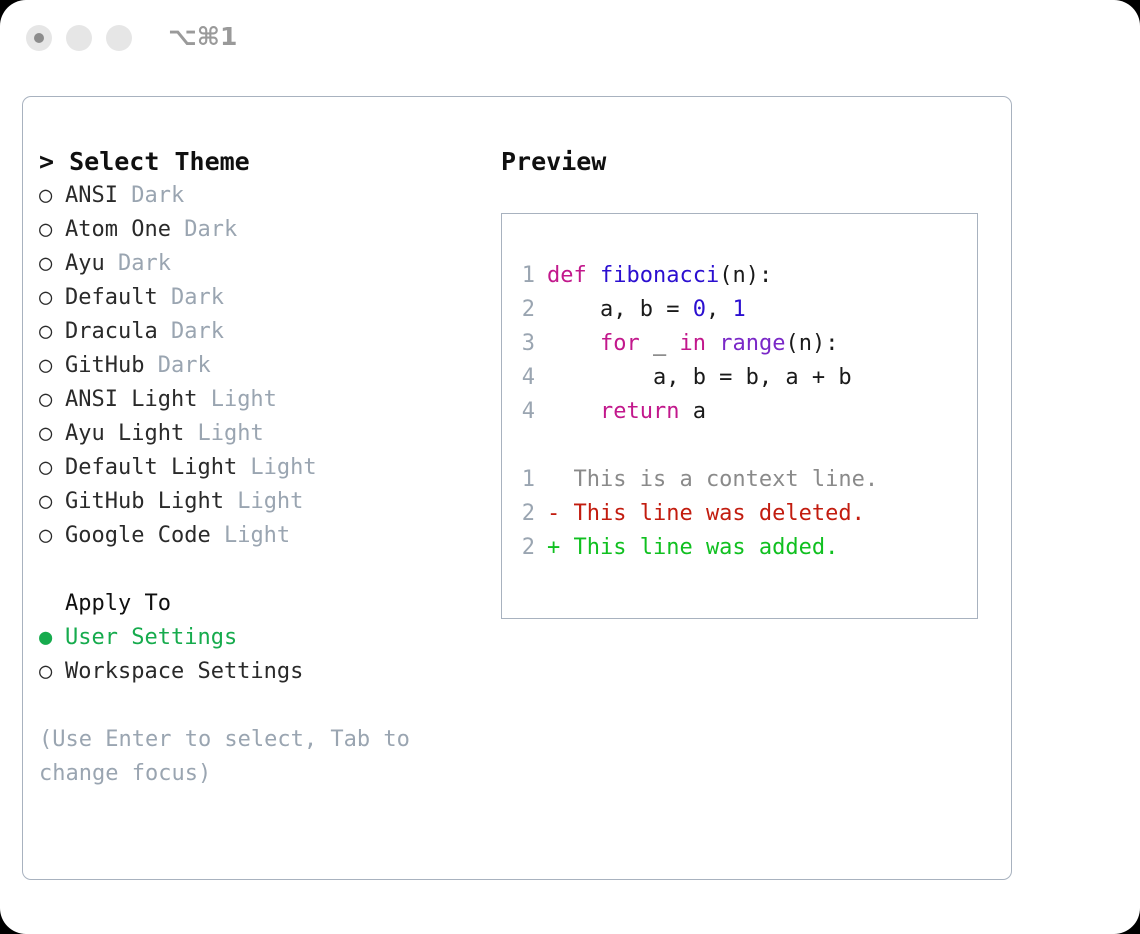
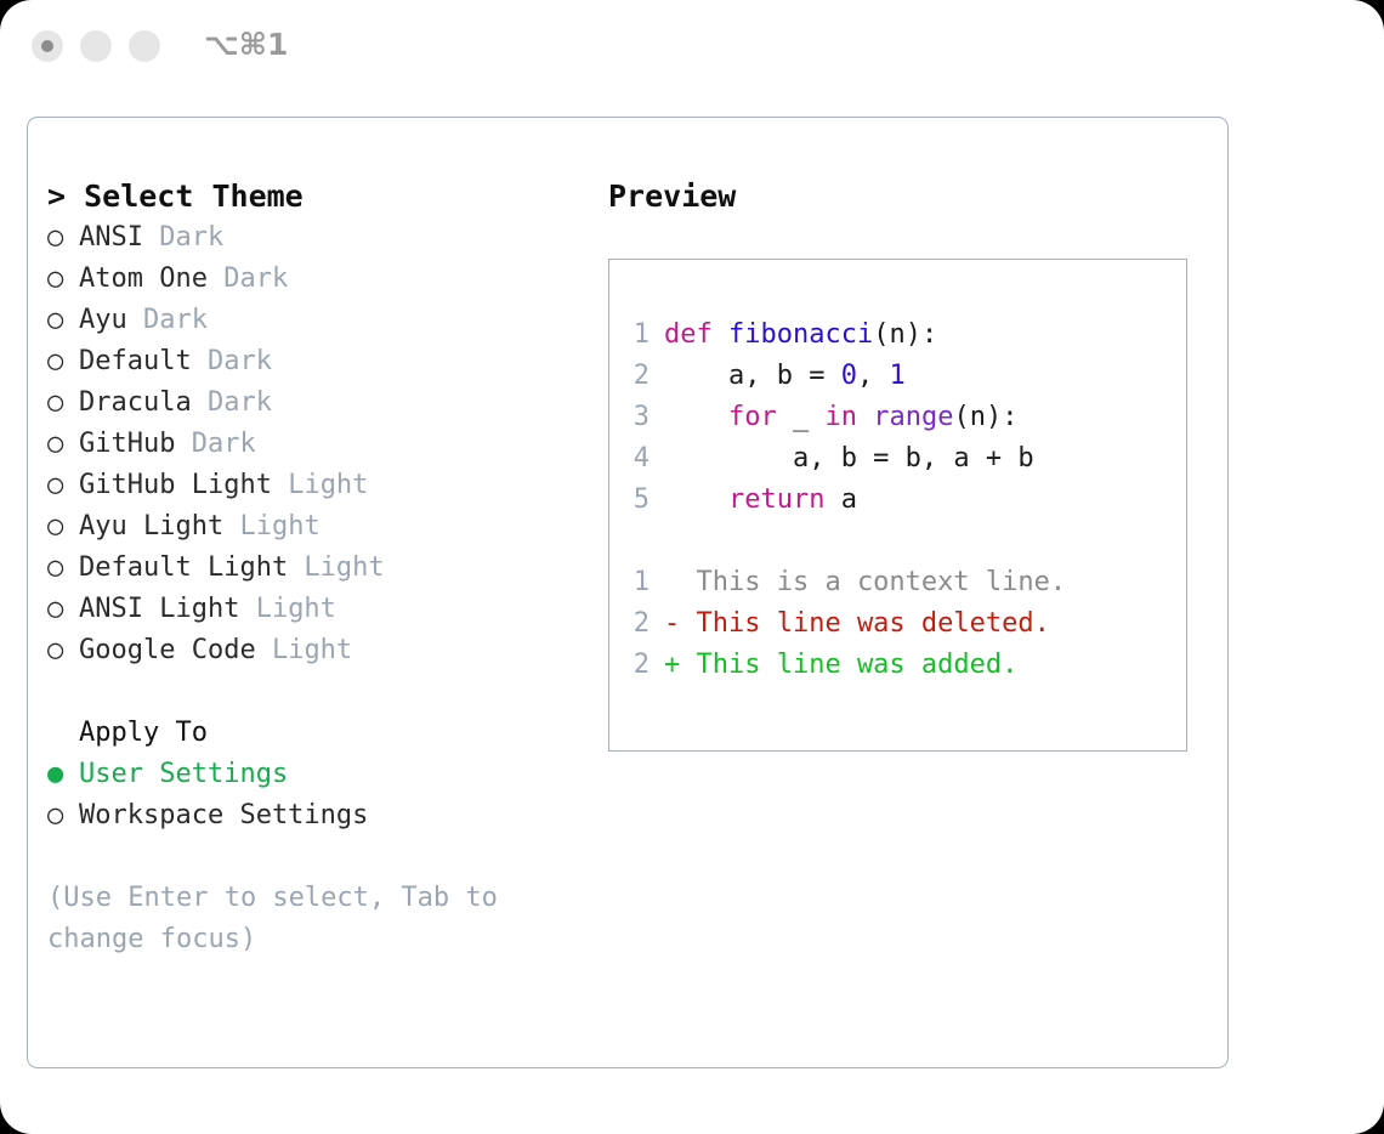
  ⌥⌘1
  > Select Theme
  ○ ANSI Dark
  ○ Atom One Dark
  ○ Ayu Dark
  ○ Default Dark
  ○ Dracula Dark
  ○ GitHub Dark
- ○ ANSI Light Light
+ ○ GitHub Light Light
  ○ Ayu Light Light
  ○ Default Light Light
- ○ GitHub Light Light
+ ○ ANSI Light Light
  ○ Google Code Light
  Apply To
  ● User Settings
  ○ Workspace Settings
  (Use Enter to select, Tab to change focus)
  Preview
  1 def fibonacci(n):
  2 a, b = 0, 1
  3 for _ in range(n):
  4 a, b = b, a + b
- 4 return a
+ 5 return a
  1 This is a context line.
  2 - This line was deleted.
  2 + This line was added.
